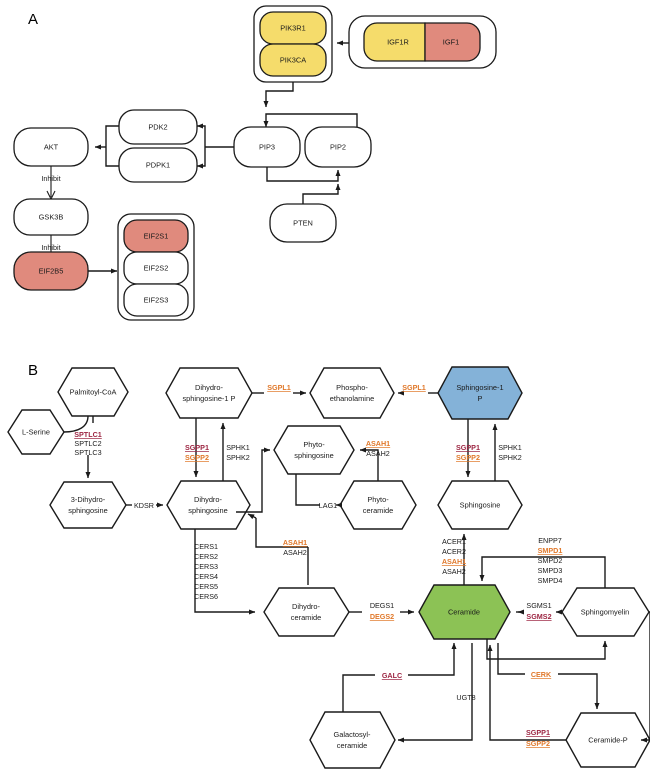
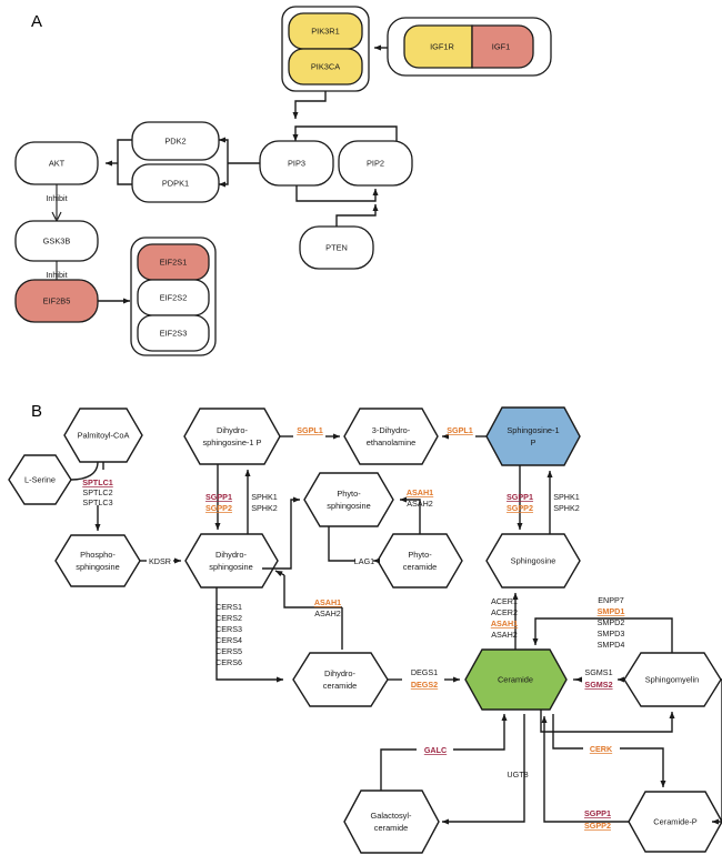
  A
  PIK3R1
  PIK3CA
  IGF1R
  IGF1
  PIP3
  PIP2
  PTEN
  PDK2
  PDPK1
  AKT
  Inhibit
  GSK3B
  Inhibit
  EIF2B5
  EIF2S1
  EIF2S2
  EIF2S3
  B
  L-Serine
  Palmitoyl-CoA
- 3-Dihydro-
+ Phospho-
  sphingosine
  Dihydro-
  sphingosine-1 P
  Dihydro-
  sphingosine
- Phospho-
+ 3-Dihydro-
  ethanolamine
  Phyto-
  sphingosine
  Phyto-
  ceramide
  Sphingosine-1
  P
  Sphingosine
  Dihydro-
  ceramide
  Ceramide
  Sphingomyelin
  Galactosyl-
  ceramide
  Ceramide-P
  SPTLC1
  SPTLC2
  SPTLC3
  KDSR
  SGPP1
  SGPP2
  SPHK1
  SPHK2
  SGPL1
  SGPL1
  ASAH1
  ASAH2
  LAG1
  ASAH1
  ASAH2
  CERS1
  CERS2
  CERS3
  CERS4
  CERS5
  CERS6
  ACER1
  ACER2
  ASAH1
  ASAH2
  SGPP1
  SGPP2
  SPHK1
  SPHK2
  DEGS1
  DEGS2
  ENPP7
  SMPD1
  SMPD2
  SMPD3
  SMPD4
  SGMS1
  SGMS2
  GALC
  UGT8
  CERK
  SGPP1
  SGPP2
